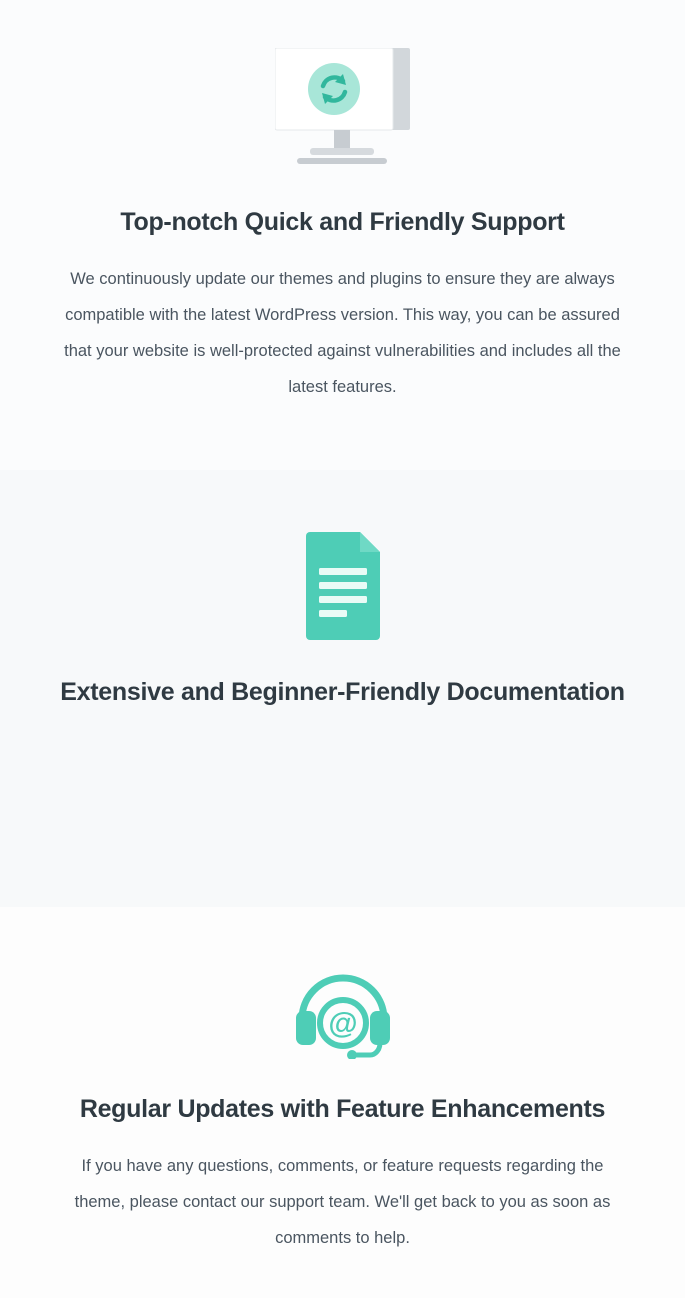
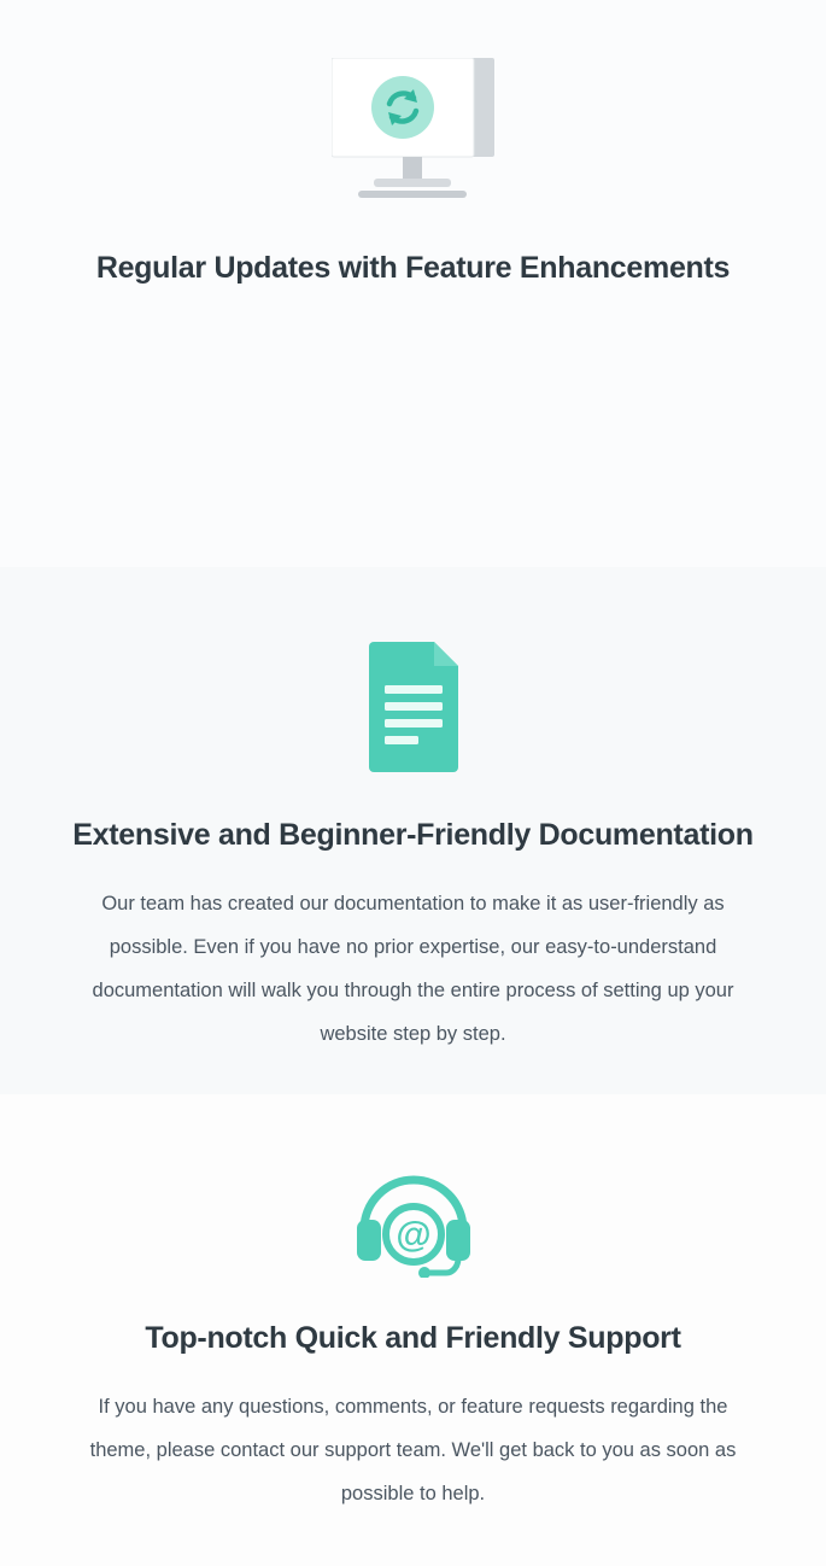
- Top-notch Quick and Friendly Support
+ Regular Updates with Feature Enhancements
- We continuously update our themes and plugins to ensure they are always compatible with the latest WordPress version. This way, you can be assured that your website is well-protected against vulnerabilities and includes all the latest features.
  Extensive and Beginner-Friendly Documentation
+ Our team has created our documentation to make it as user-friendly as possible. Even if you have no prior expertise, our easy-to-understand documentation will walk you through the entire process of setting up your website step by step.
  @
- Regular Updates with Feature Enhancements
+ Top-notch Quick and Friendly Support
- If you have any questions, comments, or feature requests regarding the theme, please contact our support team. We'll get back to you as soon as comments to help.
+ If you have any questions, comments, or feature requests regarding the theme, please contact our support team. We'll get back to you as soon as possible to help.
